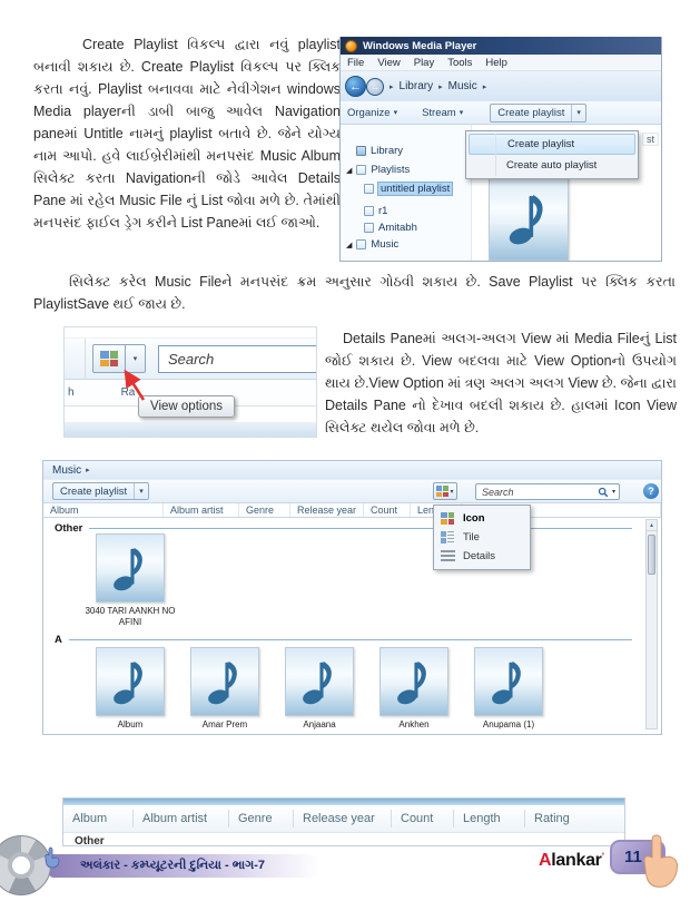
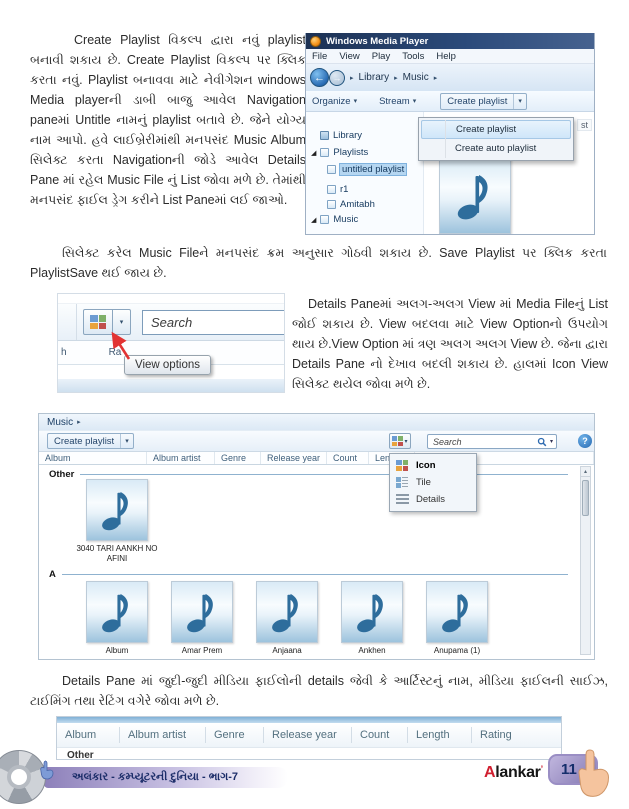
  Create Playlist વિકલ્પ દ્વારા નવું playlis બનાવી શકાય છે. Create Playlist વિકલ્પ પર ક્લિક કરતા નવું. Playlist બનાવવા માટે નેવીગેશન windows Media playerની ડાબી બાજુ આવેલ Navigation paneમાં Untitle નામનું playlist બતાવે છે. જેને યોગ્ય નામ આપો. હવે લાઈબ્રેરીમાંથી મનપસંદ Music Album સિલેક્ટ કરતા Navigationની જોડે આવેલ Details Pane માં રહેલ Music File નું List જોવા મળે છે. તેમાંથી મનપસંદ ફાઈલ ડ્રેગ કરીને List Paneમાં લઈ જાઓ.
  Windows Media Player
  File
  View
  Play
  Tools
  Help
  ←
  →
  Library
  Music
  Organize
  Stream
  Create playlist
  Library
  Playlists
  untitled playlist
  r1
  Amitabh
  Music
  Create playlist
  Create auto playlist
  st
  સિલેક્ટ કરેલ Music Fileને મનપસંદ ક્રમ અનુસાર ગોઠવી શકાય છે. Save Playlist પર ક્લિક કરતા PlaylistSave થઈ જાય છે.
  Search
  h
  Ra
  View options
  Details Paneમાં અલગ-અલગ View માં Media Fileનું List જોઈ શકાય છે. View બદલવા માટે View Optionનો ઉપયોગ થાય છે.View Option માં ત્રણ અલગ અલગ View છે. જેના દ્વારા Details Pane નો દેખાવ બદલી શકાય છે. હાલમાં Icon View સિલેક્ટ થયેલ જોવા મળે છે.
  Music
  Create playlist
  Search
  ?
  Album
  Album artist
  Genre
  Release year
  Count
  Other
  3040 TARI AANKH NO AFINI
  A
  Album
  Amar Prem
  Anjaana
  Ankhen
  Anupama (1)
  Icon
  Tile
  Details
+ Details Pane માં જુદી-જુદી મીડિયા ફાઈલોની details જેવી કે આર્ટિસ્ટનું નામ, મીડિયા ફાઈલની સાઈઝ, ટાઈમિંગ તથા રેટિંગ વગેરે જોવા મળે છે.
  Album
  Album artist
  Genre
  Release year
  Count
  Length
  Rating
  Other
  અલંકાર - કમ્પ્યૂટરની દુનિયા - ભાગ-7
  Alankar’
  11
